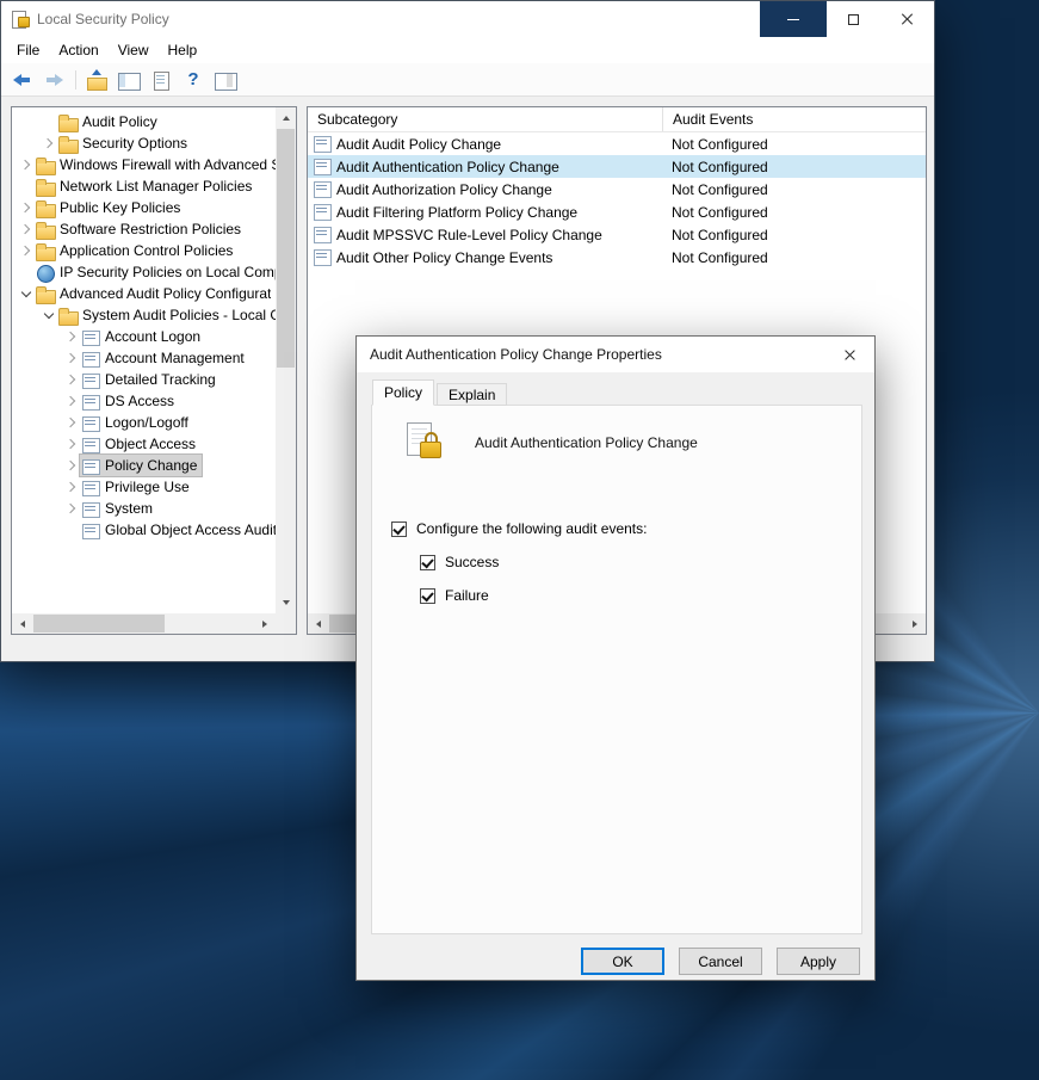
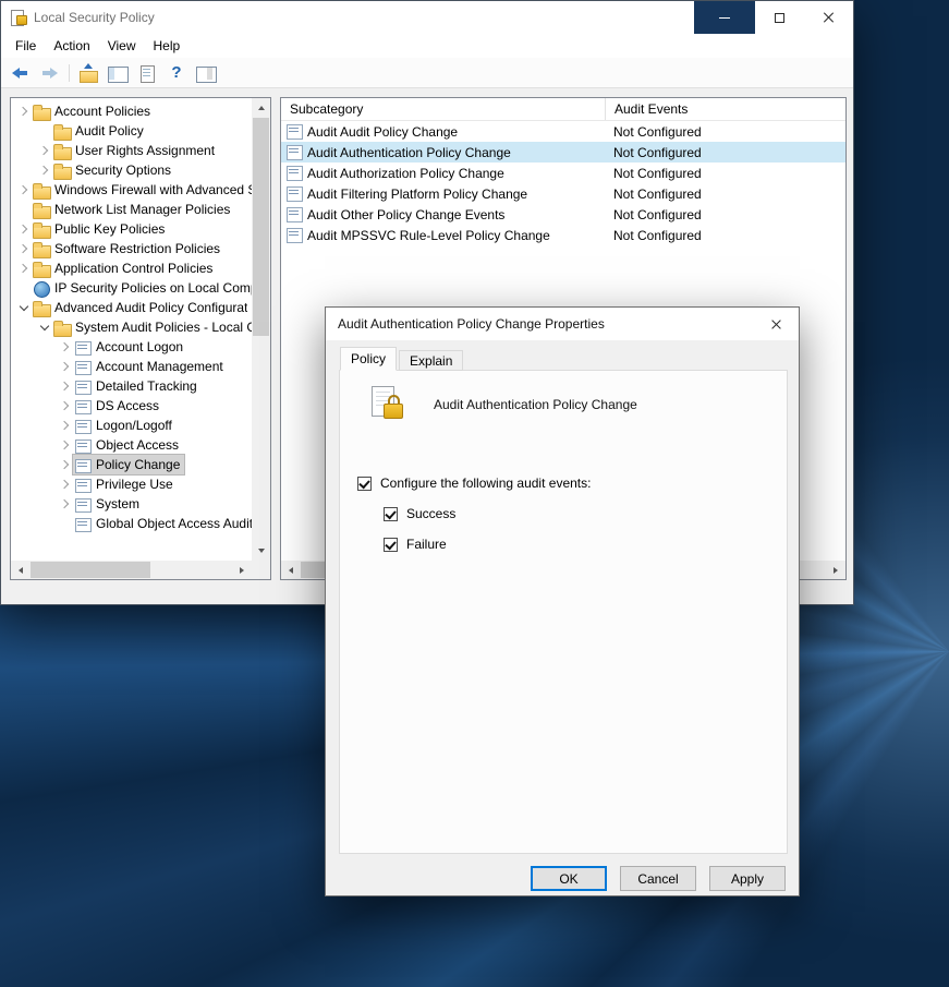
  Local Security Policy
  File
  Action
  View
  Help
+ Account Policies
  Audit Policy
+ User Rights Assignment
  Security Options
  Windows Firewall with Advanced
  Network List Manager Policies
  Public Key Policies
  Software Restriction Policies
  Application Control Policies
  IP Security Policies on Local Com
  Advanced Audit Policy Configurat
  System Audit Policies - Local
  Account Logon
  Account Management
  Detailed Tracking
  DS Access
  Logon/Logoff
  Object Access
  Policy Change
  Privilege Use
  System
  Global Object Access Audi
  Subcategory
  Audit Events
  Audit Audit Policy Change
  Not Configured
  Audit Authentication Policy Change
  Not Configured
  Audit Authorization Policy Change
  Not Configured
  Audit Filtering Platform Policy Change
  Not Configured
- Audit MPSSVC Rule-Level Policy Change
+ Audit Other Policy Change Events
  Not Configured
- Audit Other Policy Change Events
+ Audit MPSSVC Rule-Level Policy Change
  Not Configured
  Audit Authentication Policy Change Properties
  Policy
  Explain
  Audit Authentication Policy Change
  Configure the following audit events:
  Success
  Failure
  OK
  Cancel
  Apply
